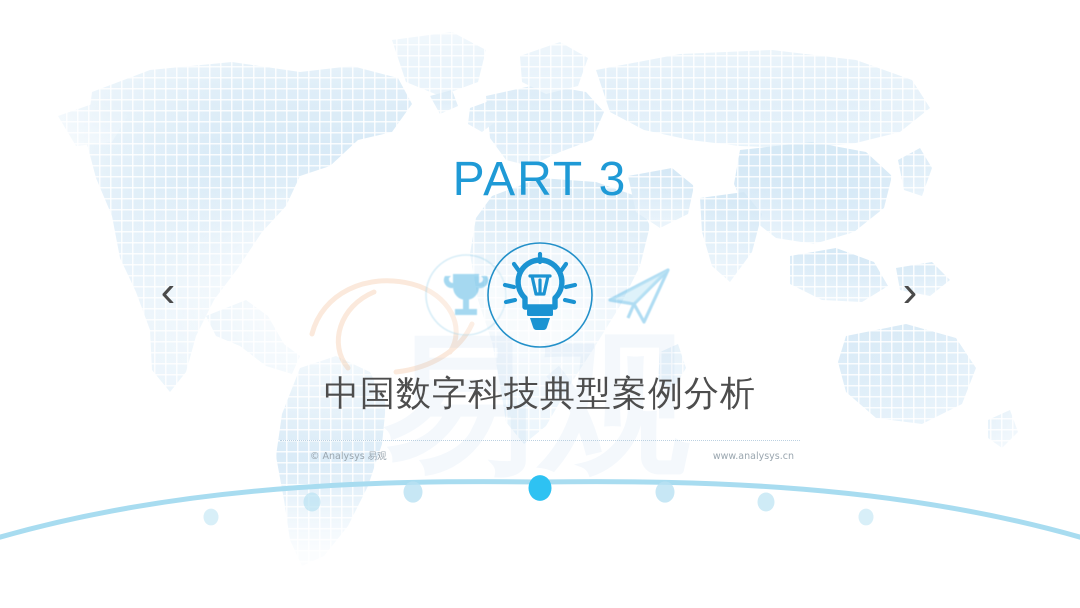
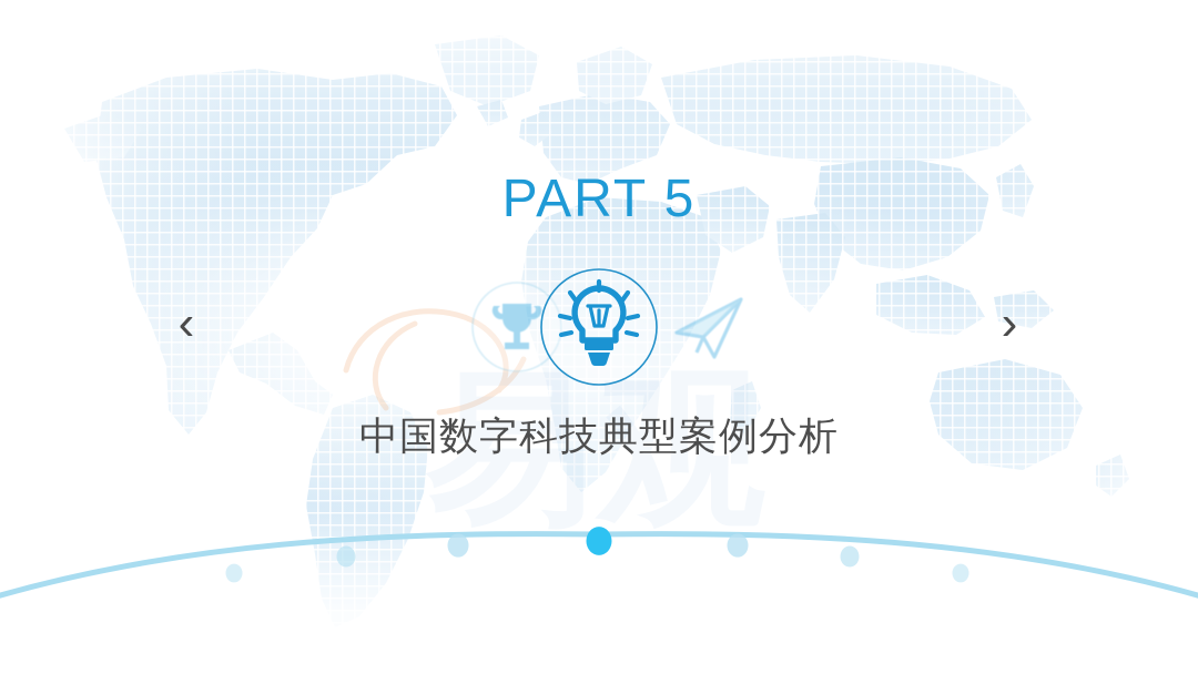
  易观
- PART 3
+ PART 5
  中国数字科技典型案例分析
- © Analysys 易观
- www.analysys.cn
  ‹
  ›
